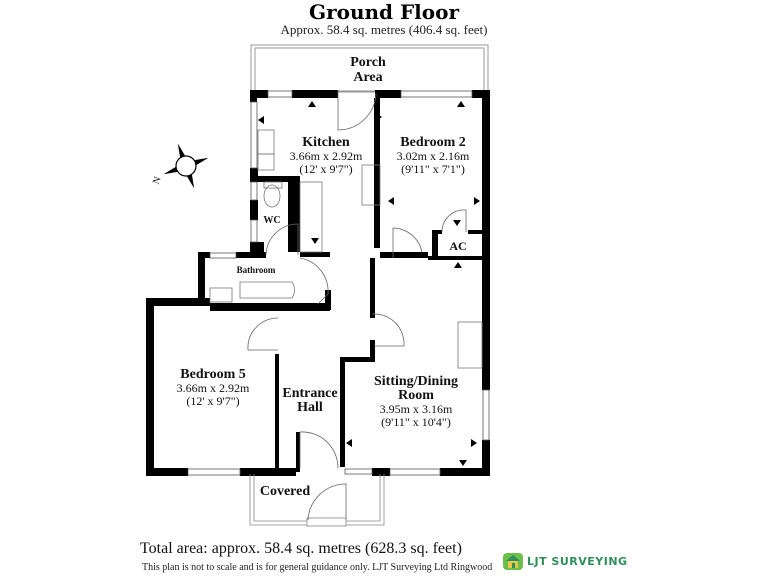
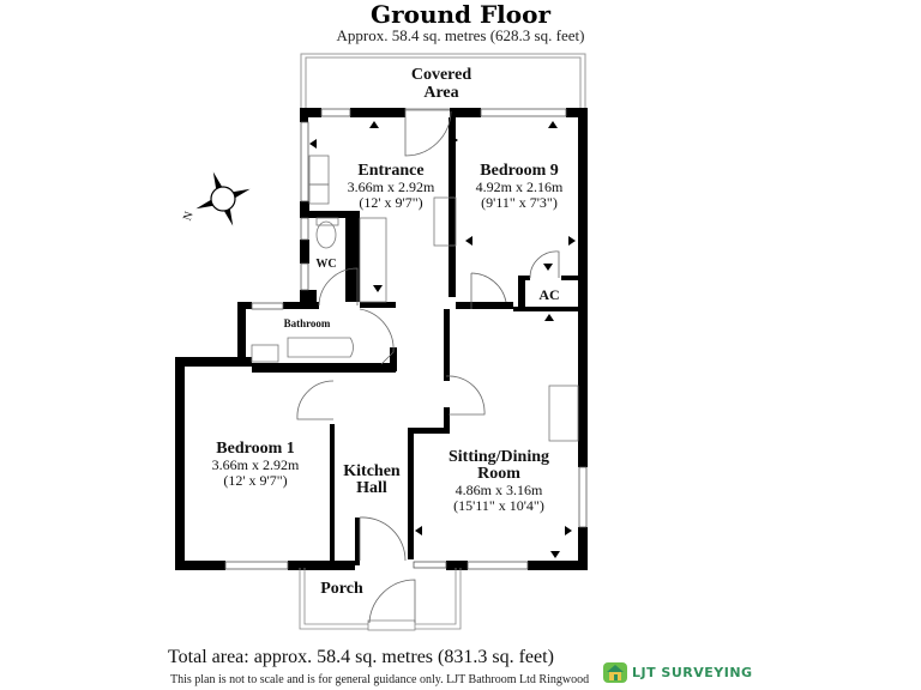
  Ground Floor
- Approx. 58.4 sq. metres (406.4 sq. feet)
+ Approx. 58.4 sq. metres (628.3 sq. feet)
- Porch
+ Covered
  Area
- Kitchen
+ Entrance
  3.66m x 2.92m
  (12' x 9'7")
- Bedroom 2
+ Bedroom 9
- 3.02m x 2.16m
+ 4.92m x 2.16m
- (9'11" x 7'1")
+ (9'11" x 7'3")
  WC
  AC
  Bathroom
- Bedroom 5
+ Bedroom 1
  3.66m x 2.92m
  (12' x 9'7")
- Entrance
+ Kitchen
  Hall
  Sitting/Dining
  Room
- 3.95m x 3.16m
+ 4.86m x 3.16m
- (9'11" x 10'4")
+ (15'11" x 10'4")
- Covered
+ Porch
- Total area: approx. 58.4 sq. metres (628.3 sq. feet)
+ Total area: approx. 58.4 sq. metres (831.3 sq. feet)
- This plan is not to scale and is for general guidance only. LJT Surveying Ltd Ringwood
+ This plan is not to scale and is for general guidance only. LJT Bathroom Ltd Ringwood
  LJT SURVEYING
